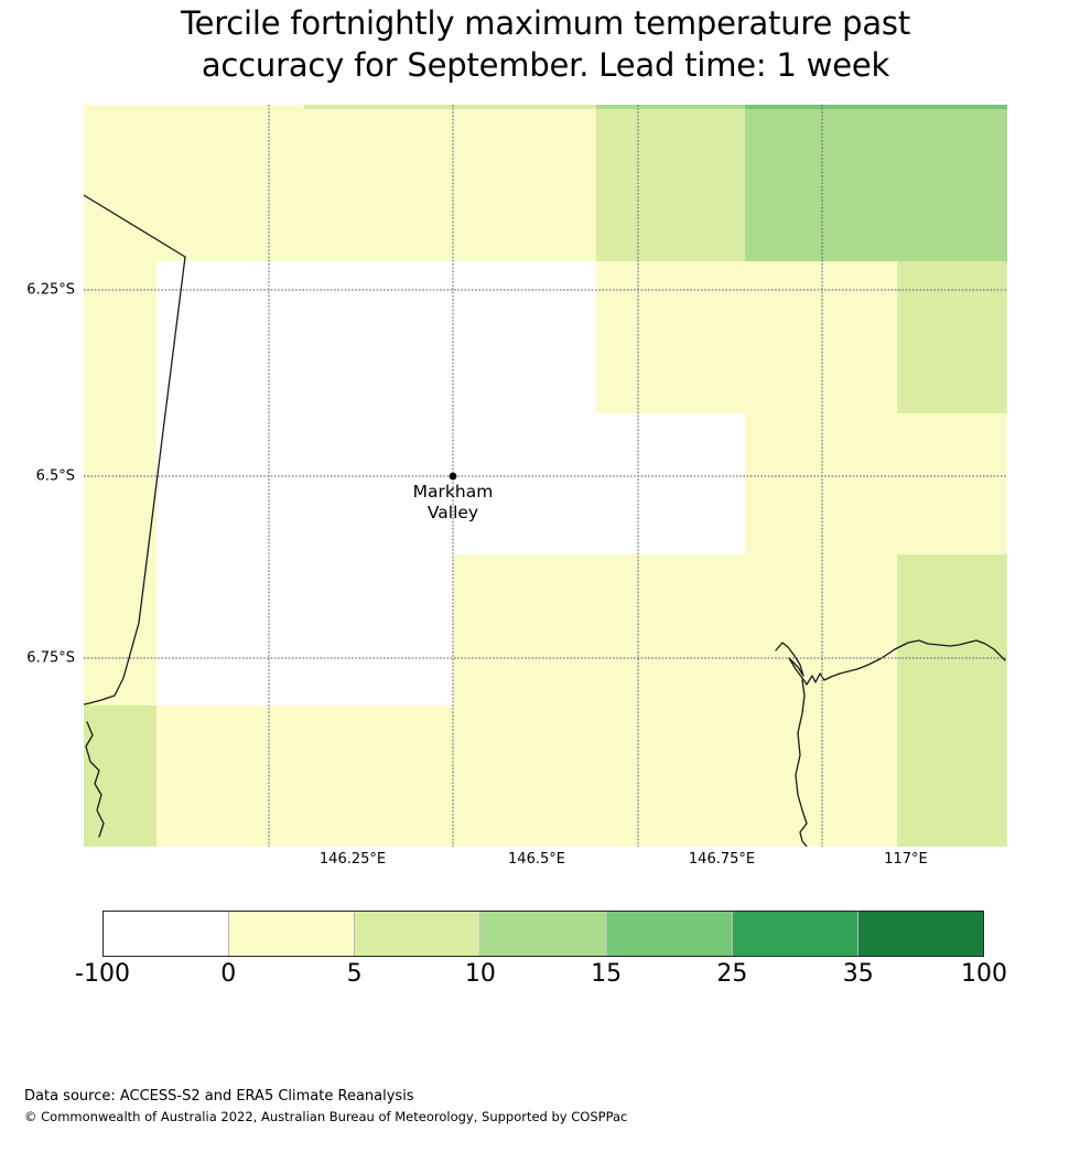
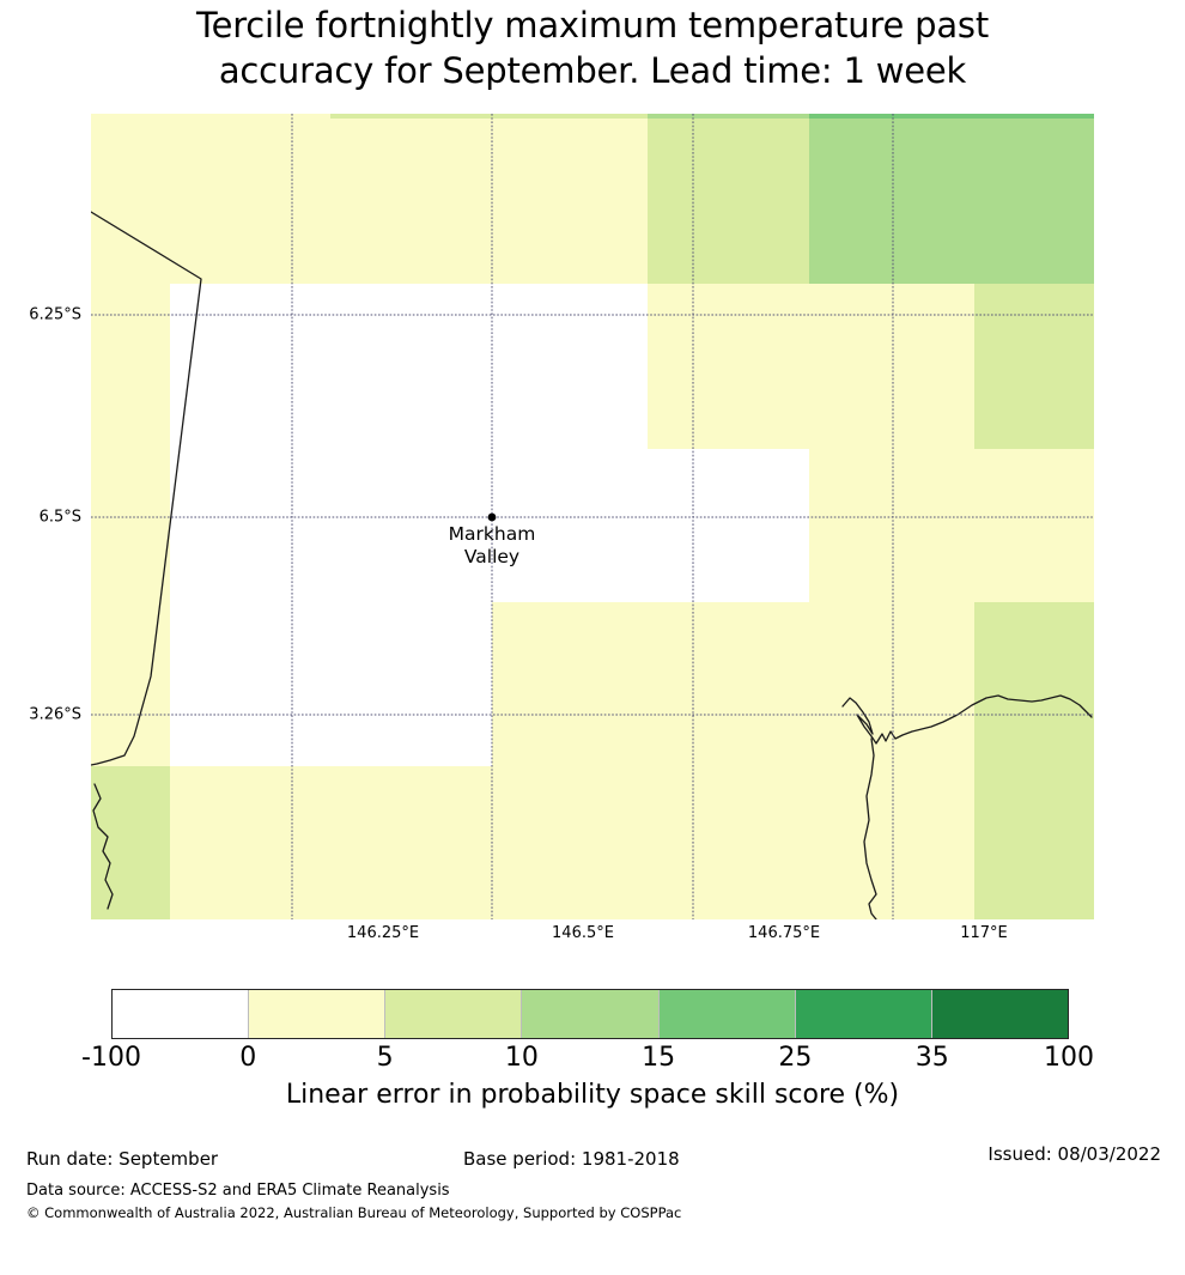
  Tercile fortnightly maximum temperature past
  accuracy for September. Lead time: 1 week
  Markham
  Valley
  6.25°S
  6.5°S
- 6.75°S
+ 3.26°S
  146.25°E
  146.5°E
  146.75°E
  117°E
  -100
  0
  5
  10
  15
  25
  35
  100
+ Linear error in probability space skill score (%)
+ Run date: September
+ Base period: 1981-2018
+ Issued: 08/03/2022
  Data source: ACCESS-S2 and ERA5 Climate Reanalysis
  © Commonwealth of Australia 2022, Australian Bureau of Meteorology, Supported by COSPPac
